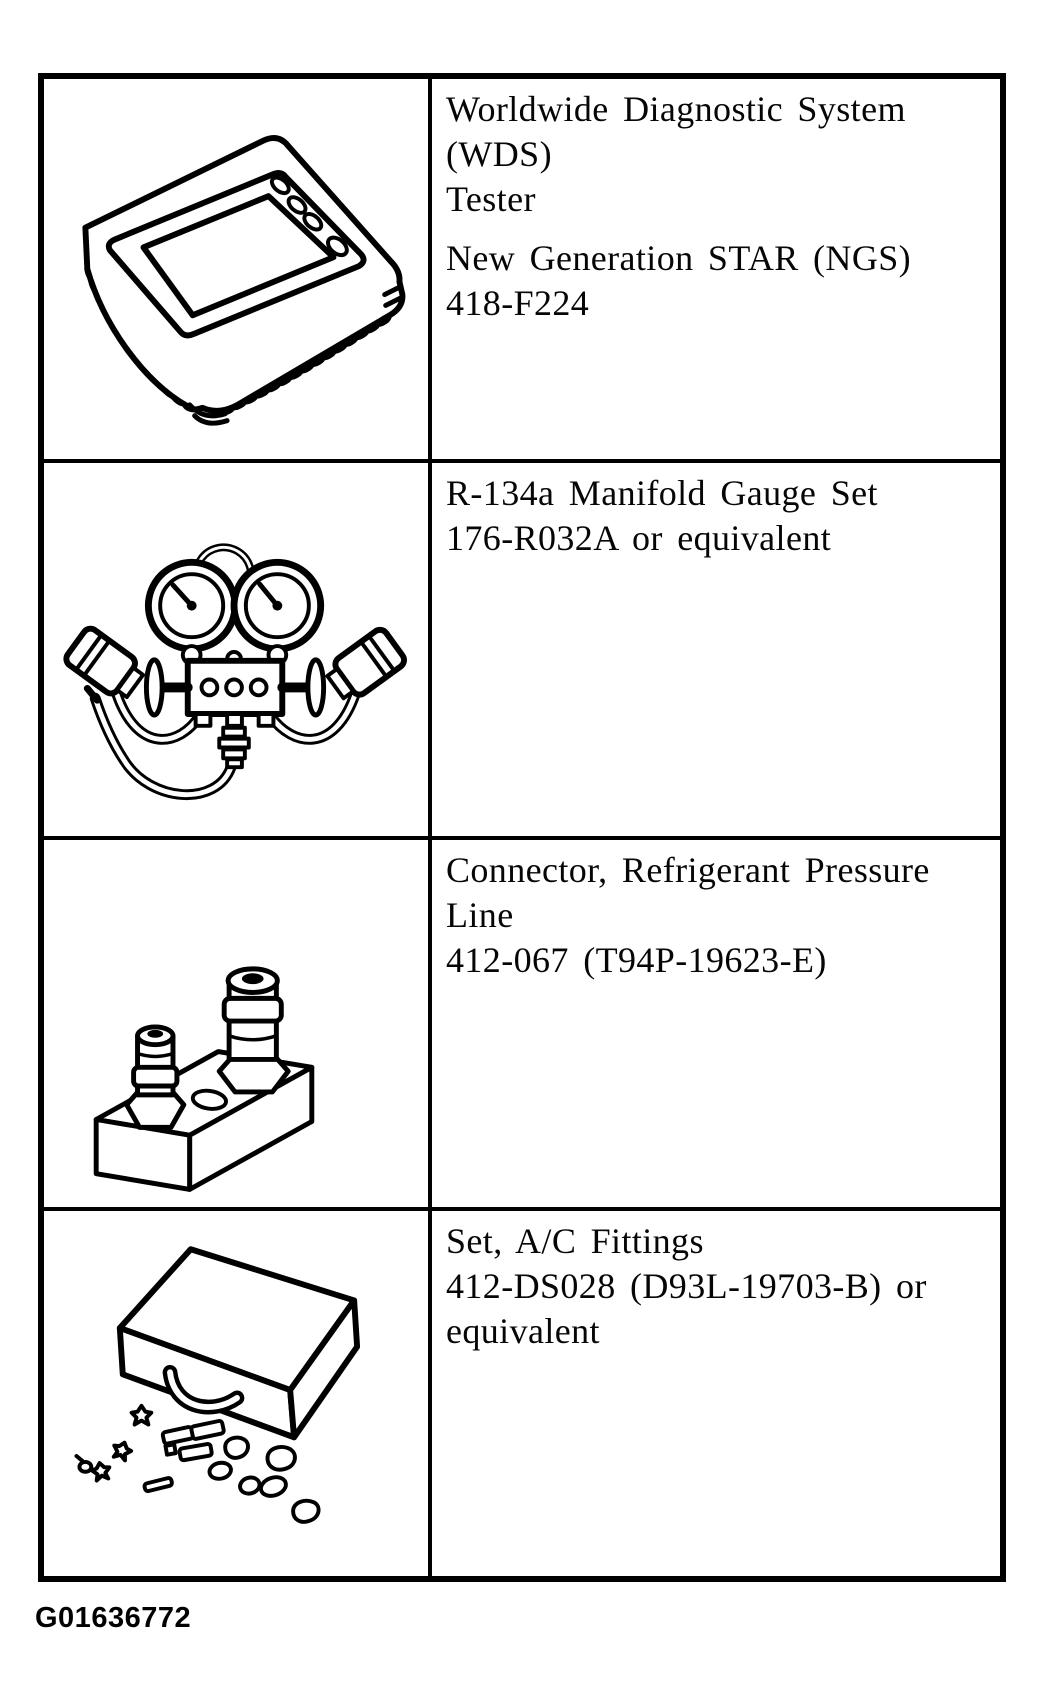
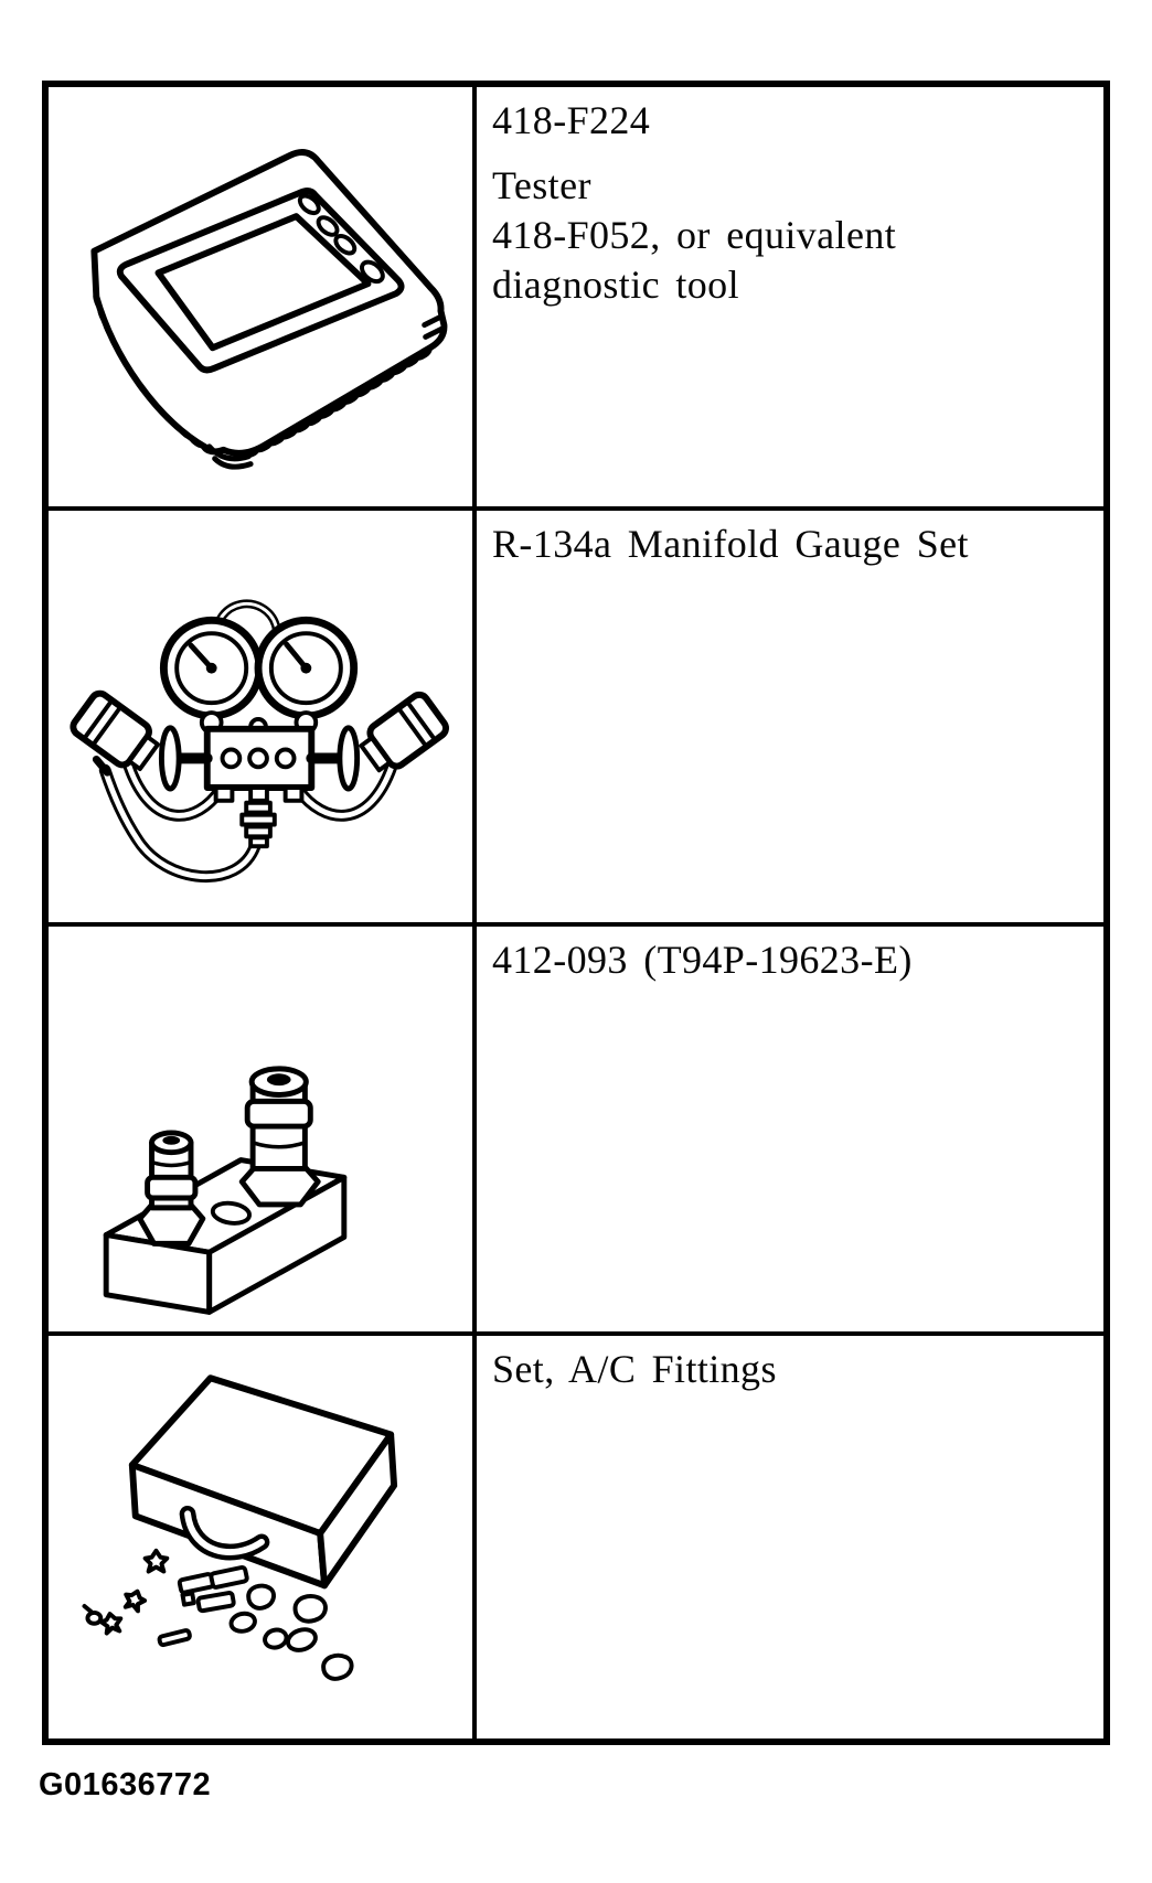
- Worldwide Diagnostic System
- (WDS)
- Tester
+ 418-F224
- New Generation STAR (NGS)
- 418-F224
+ Tester
+ 418-F052, or equivalent
+ diagnostic tool
  R-134a Manifold Gauge Set
- 176-R032A or equivalent
- Connector, Refrigerant Pressure
- Line
- 412-067 (T94P-19623-E)
+ 412-093 (T94P-19623-E)
  Set, A/C Fittings
- 412-DS028 (D93L-19703-B) or
- equivalent
  G01636772
